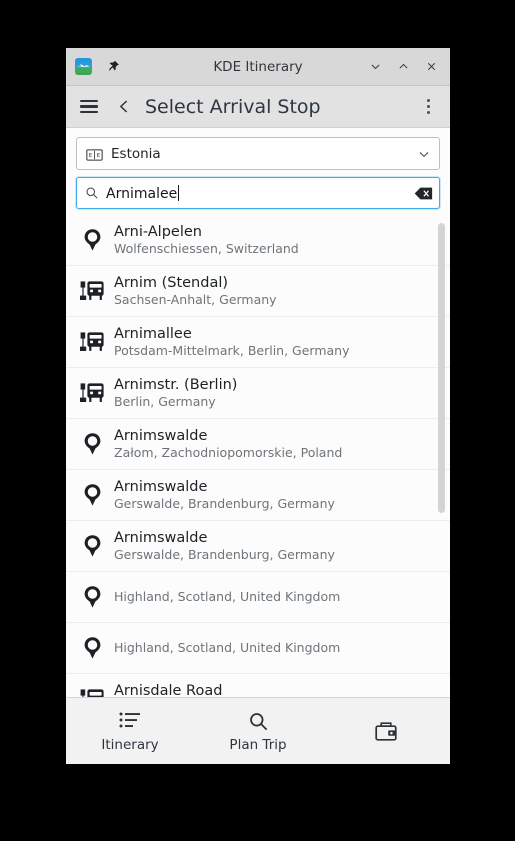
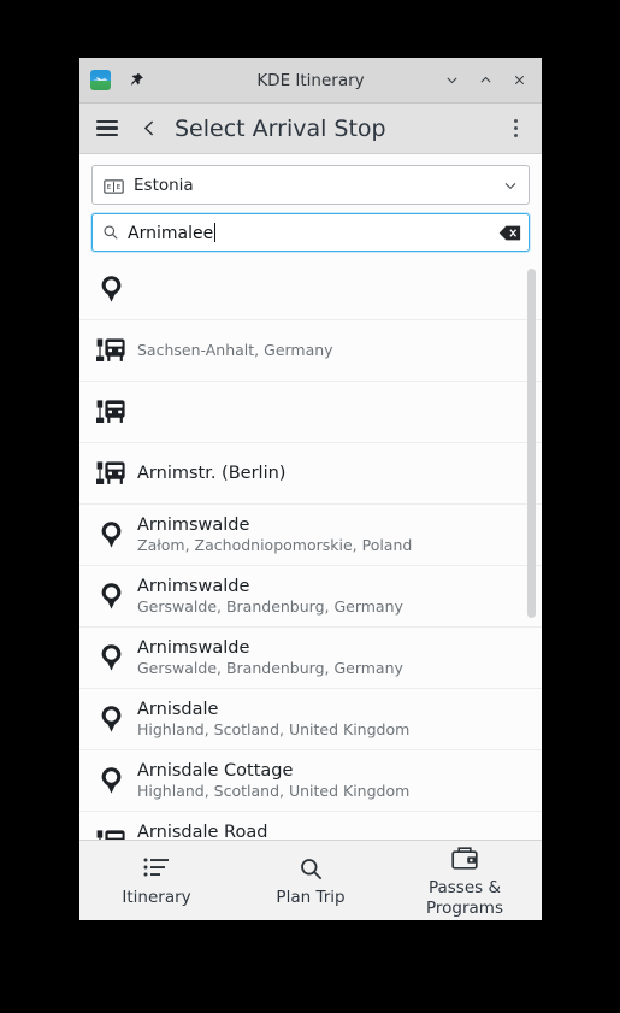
  KDE Itinerary
  Select Arrival Stop
  Estonia
  Arnimalee
- Arni-Alpelen
- Wolfenschiessen, Switzerland
- Arnim (Stendal)
  Sachsen-Anhalt, Germany
- Arnimallee
- Potsdam-Mittelmark, Berlin, Germany
  Arnimstr. (Berlin)
- Berlin, Germany
  Arnimswalde
  Załom, Zachodniopomorskie, Poland
  Arnimswalde
  Gerswalde, Brandenburg, Germany
  Arnimswalde
  Gerswalde, Brandenburg, Germany
+ Arnisdale
  Highland, Scotland, United Kingdom
+ Arnisdale Cottage
  Highland, Scotland, United Kingdom
  Arnisdale Road
  Itinerary
  Plan Trip
+ Passes & Programs
